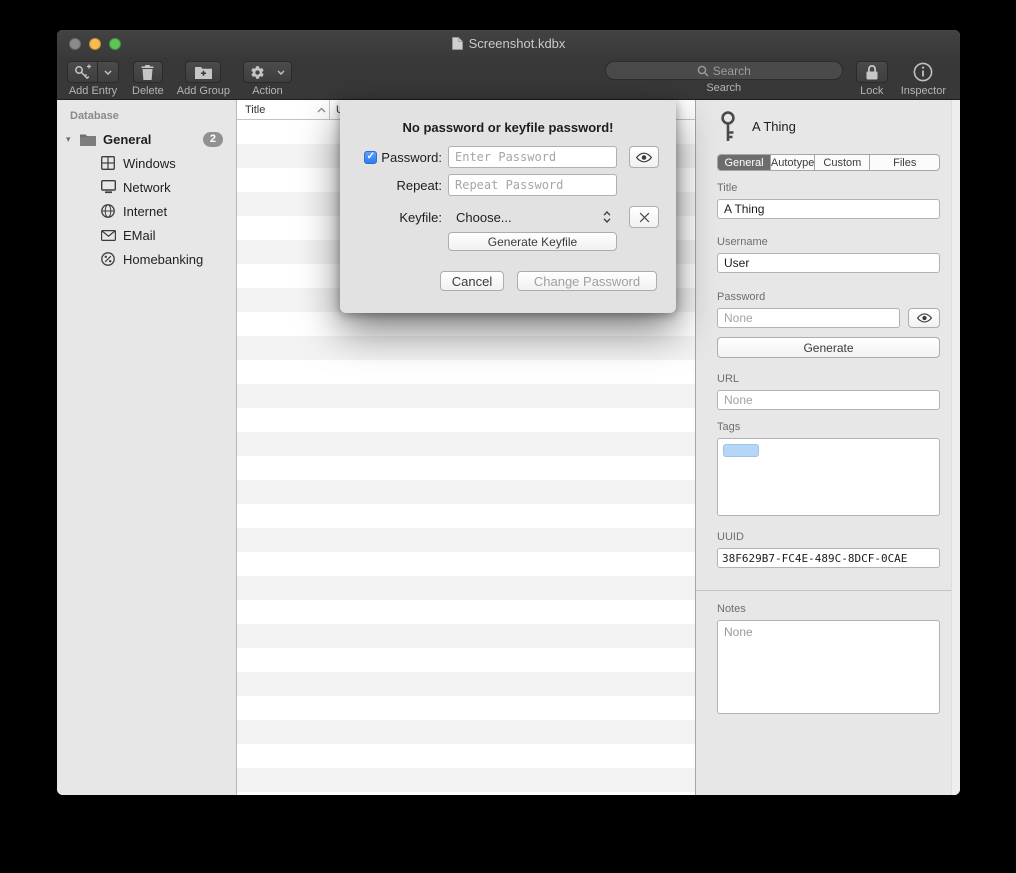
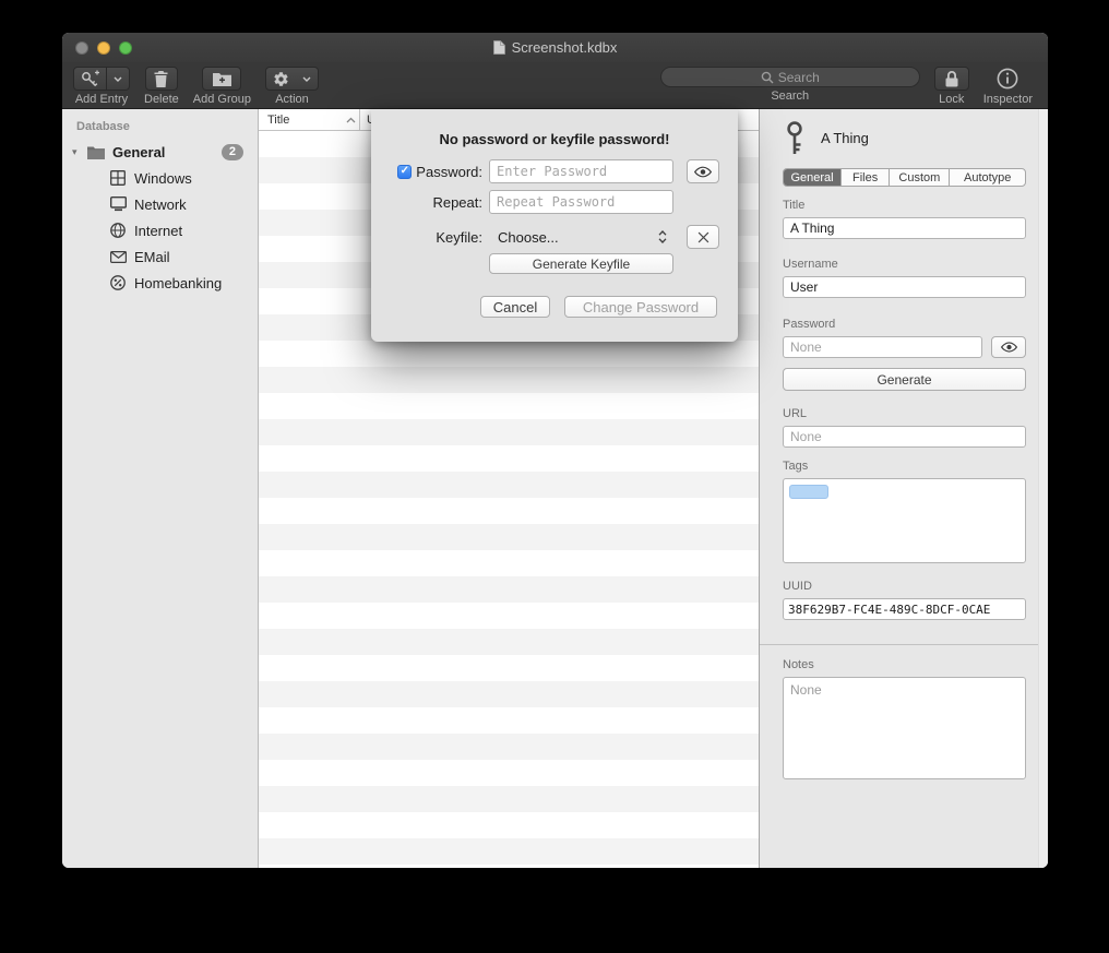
  Screenshot.kdbx
  Add Entry
  Delete
  Add Group
  Action
  Search
  Search
  Lock
  Inspector
  Database
  ▾
  General
  2
  Windows
  Network
  Internet
  EMail
  Homebanking
  Title
  A Thing
  General
- Autotype
+ Files
  Custom
- Files
+ Autotype
  Title
  A Thing
  Username
  User
  Password
  None
  Generate
  URL
  None
  Tags
  UUID
  38F629B7-FC4E-489C-8DCF-0CAE
  Notes
  None
  No password or keyfile password!
  ✓
  Password:
  Enter Password
  Repeat:
  Repeat Password
  Keyfile:
  Choose...
  Generate Keyfile
  Cancel
  Change Password
